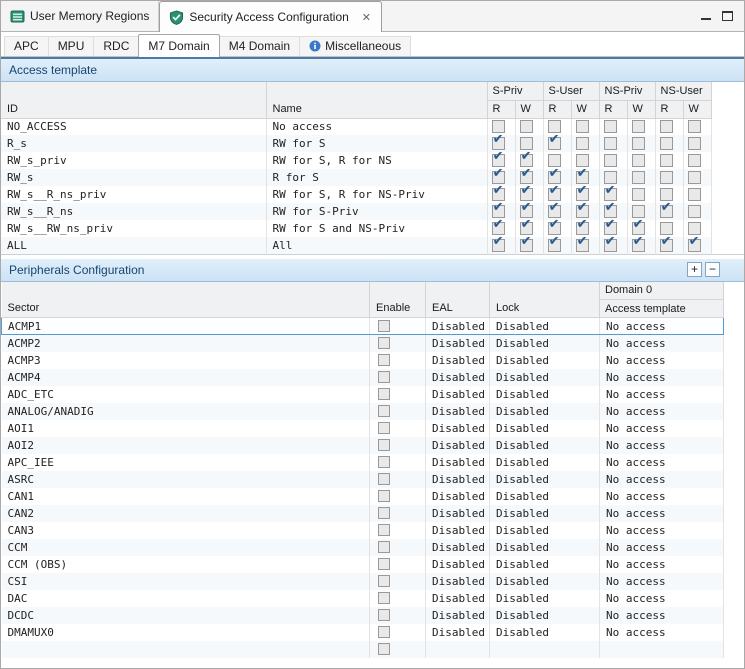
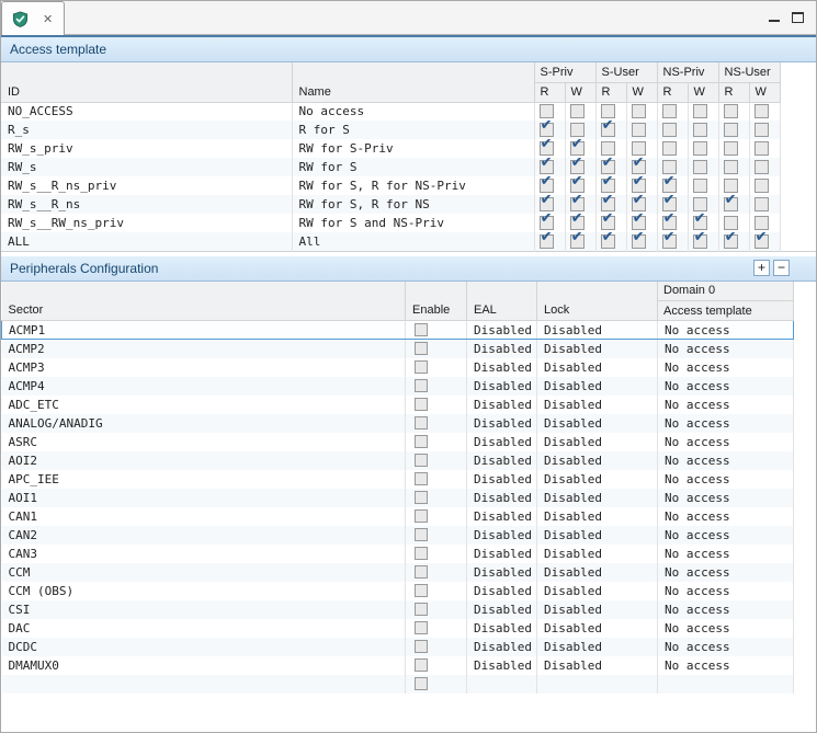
- User Memory Regions
- Security Access Configuration
  ✕
- APC
- MPU
- RDC
- M7 Domain
- M4 Domain
- Miscellaneous
  Access template
  ID	Name	S-Priv	S-User	NS-Priv	NS-User
  R	W	R	W	R	W	R	W
  NO_ACCESS	No access
- R_s	RW for S	✔		✔
+ R_s	R for S	✔		✔
- RW_s_priv	RW for S, R for NS	✔	✔
+ RW_s_priv	RW for S-Priv	✔	✔
- RW_s	R for S	✔	✔	✔	✔
+ RW_s	RW for S	✔	✔	✔	✔
  RW_s__R_ns_priv	RW for S, R for NS-Priv	✔	✔	✔	✔	✔
- RW_s__R_ns	RW for S-Priv	✔	✔	✔	✔	✔		✔
+ RW_s__R_ns	RW for S, R for NS	✔	✔	✔	✔	✔		✔
  RW_s__RW_ns_priv	RW for S and NS-Priv	✔	✔	✔	✔	✔	✔
  ALL	All	✔	✔	✔	✔	✔	✔	✔	✔
  Peripherals Configuration
  +
  −
  Sector	Enable	EAL	Lock	Domain 0
  Access template
  ACMP1		Disabled	Disabled	No access
  ACMP2		Disabled	Disabled	No access
  ACMP3		Disabled	Disabled	No access
  ACMP4		Disabled	Disabled	No access
  ADC_ETC		Disabled	Disabled	No access
  ANALOG/ANADIG		Disabled	Disabled	No access
- AOI1		Disabled	Disabled	No access
+ ASRC		Disabled	Disabled	No access
  AOI2		Disabled	Disabled	No access
  APC_IEE		Disabled	Disabled	No access
- ASRC		Disabled	Disabled	No access
+ AOI1		Disabled	Disabled	No access
  CAN1		Disabled	Disabled	No access
  CAN2		Disabled	Disabled	No access
  CAN3		Disabled	Disabled	No access
  CCM		Disabled	Disabled	No access
  CCM (OBS)		Disabled	Disabled	No access
  CSI		Disabled	Disabled	No access
  DAC		Disabled	Disabled	No access
  DCDC		Disabled	Disabled	No access
  DMAMUX0		Disabled	Disabled	No access
